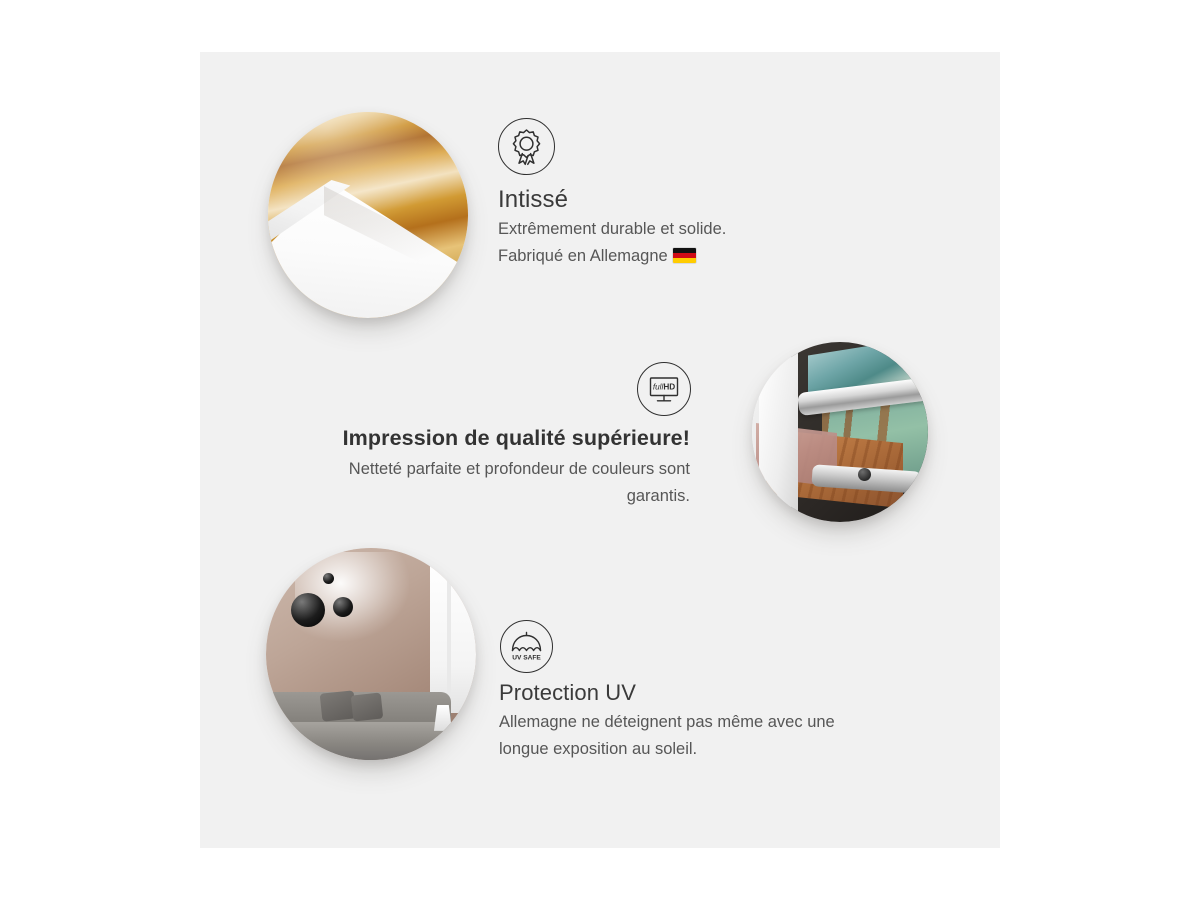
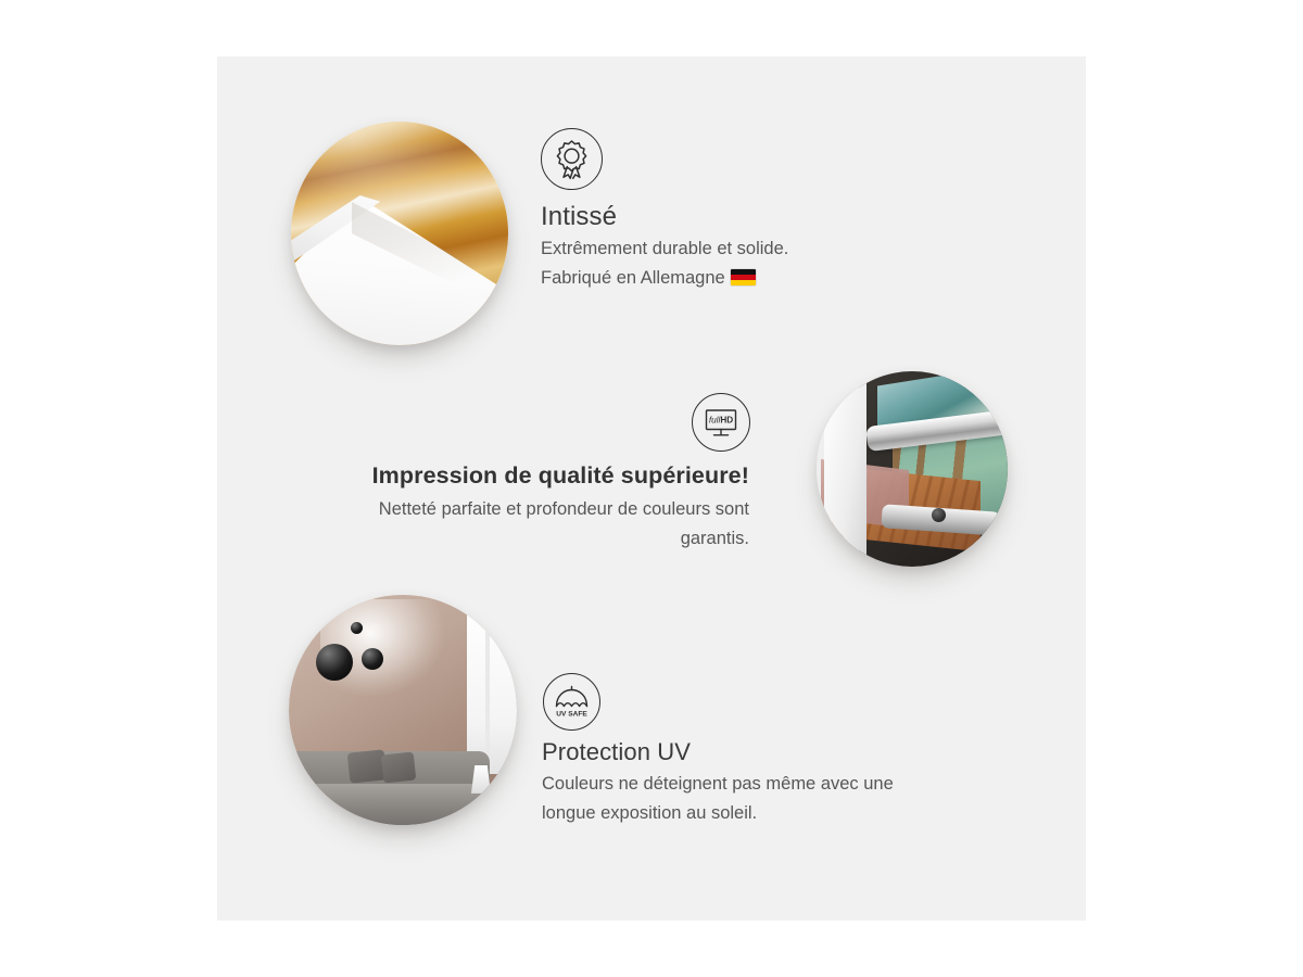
  Intissé
  Extrêmement durable et solide.
  Fabriqué en Allemagne
  fullHD
  Impression de qualité supérieure!
  Netteté parfaite et profondeur de couleurs sont
  garantis.
  Protection UV
- Allemagne ne déteignent pas même avec une
+ Couleurs ne déteignent pas même avec une
  longue exposition au soleil.
